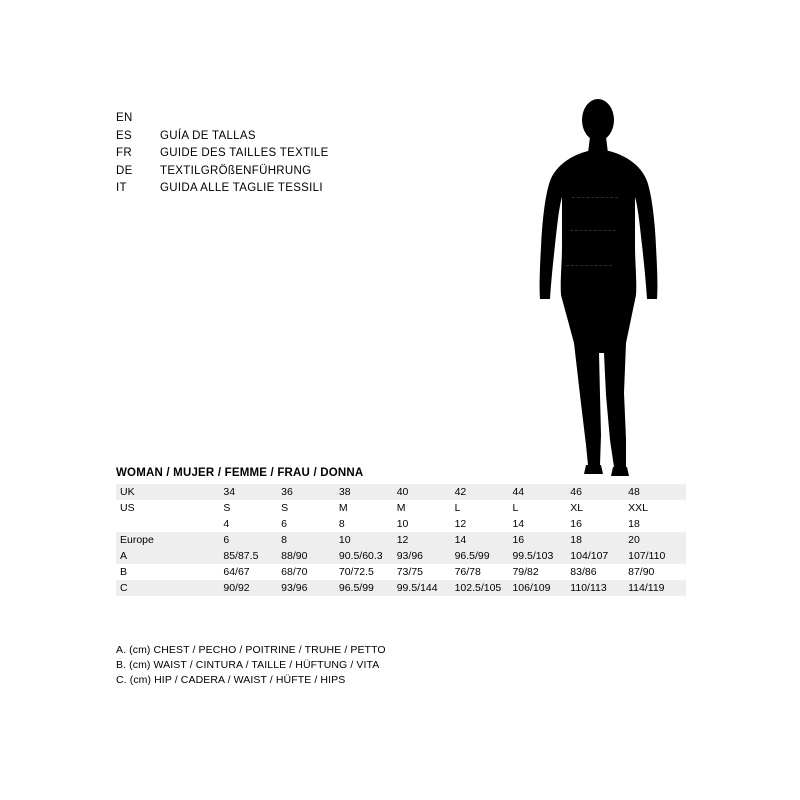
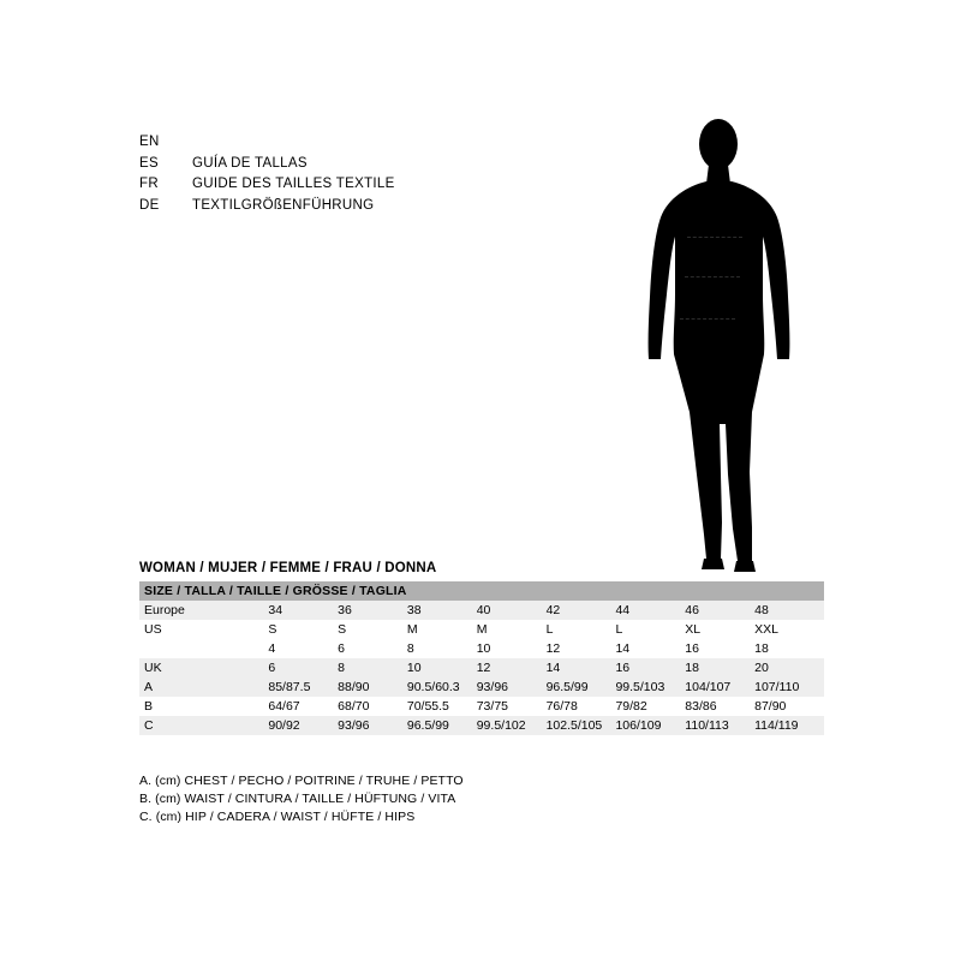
  EN
  ES
  GUÍA DE TALLAS
  FR
  GUIDE DES TAILLES TEXTILE
  DE
  TEXTILGRÖßENFÜHRUNG
- IT
- GUIDA ALLE TAGLIE TESSILI
  WOMAN / MUJER / FEMME / FRAU / DONNA
+ SIZE / TALLA / TAILLE / GRÖSSE / TAGLIA
- UK	34	36	38	40	42	44	46	48
+ Europe	34	36	38	40	42	44	46	48
  US	S	S	M	M	L	L	XL	XXL
  	4	6	8	10	12	14	16	18
- Europe	6	8	10	12	14	16	18	20
+ UK	6	8	10	12	14	16	18	20
  A	85/87.5	88/90	90.5/60.3	93/96	96.5/99	99.5/103	104/107	107/110
- B	64/67	68/70	70/72.5	73/75	76/78	79/82	83/86	87/90
+ B	64/67	68/70	70/55.5	73/75	76/78	79/82	83/86	87/90
- C	90/92	93/96	96.5/99	99.5/144	102.5/105	106/109	110/113	114/119
+ C	90/92	93/96	96.5/99	99.5/102	102.5/105	106/109	110/113	114/119
  A. (cm) CHEST / PECHO / POITRINE / TRUHE / PETTO
  B. (cm) WAIST / CINTURA / TAILLE / HÜFTUNG / VITA
  C. (cm) HIP / CADERA / WAIST / HÜFTE / HIPS
